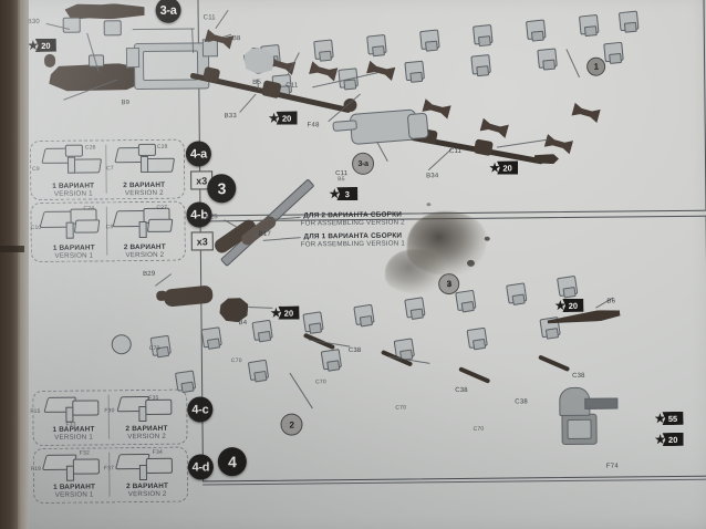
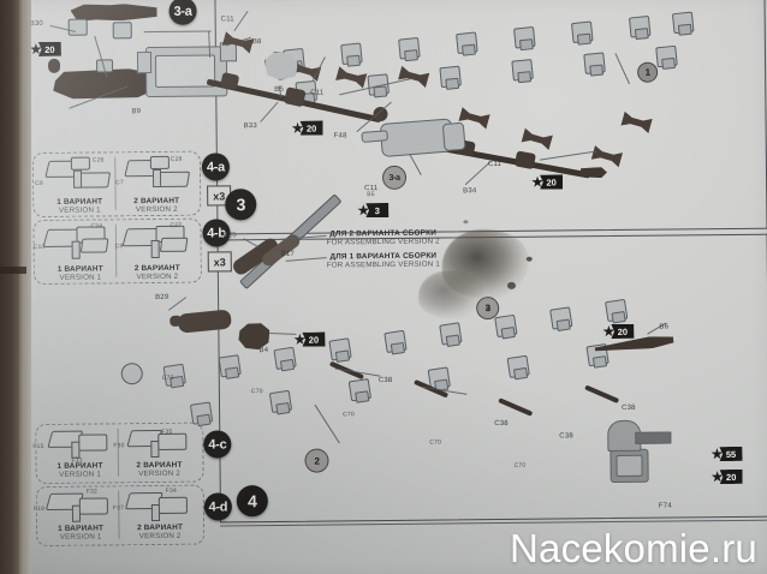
+ Nacekomie.ru
